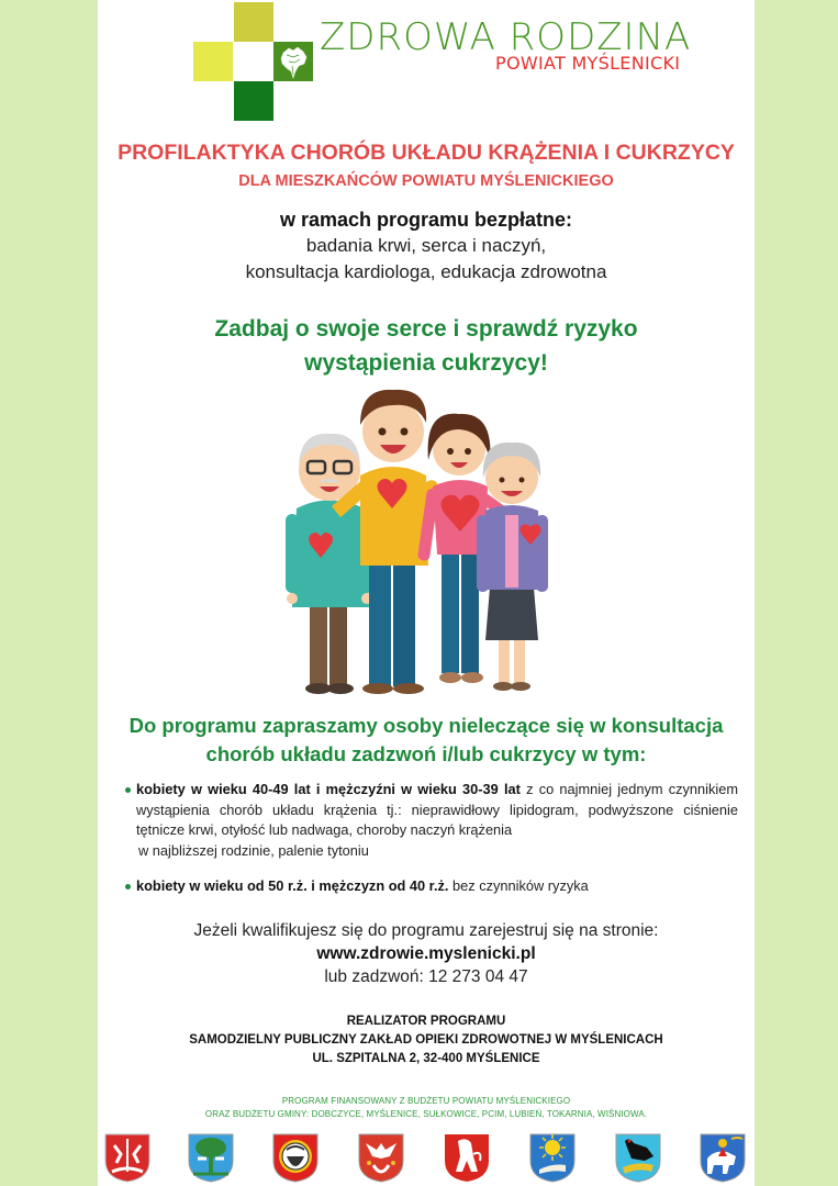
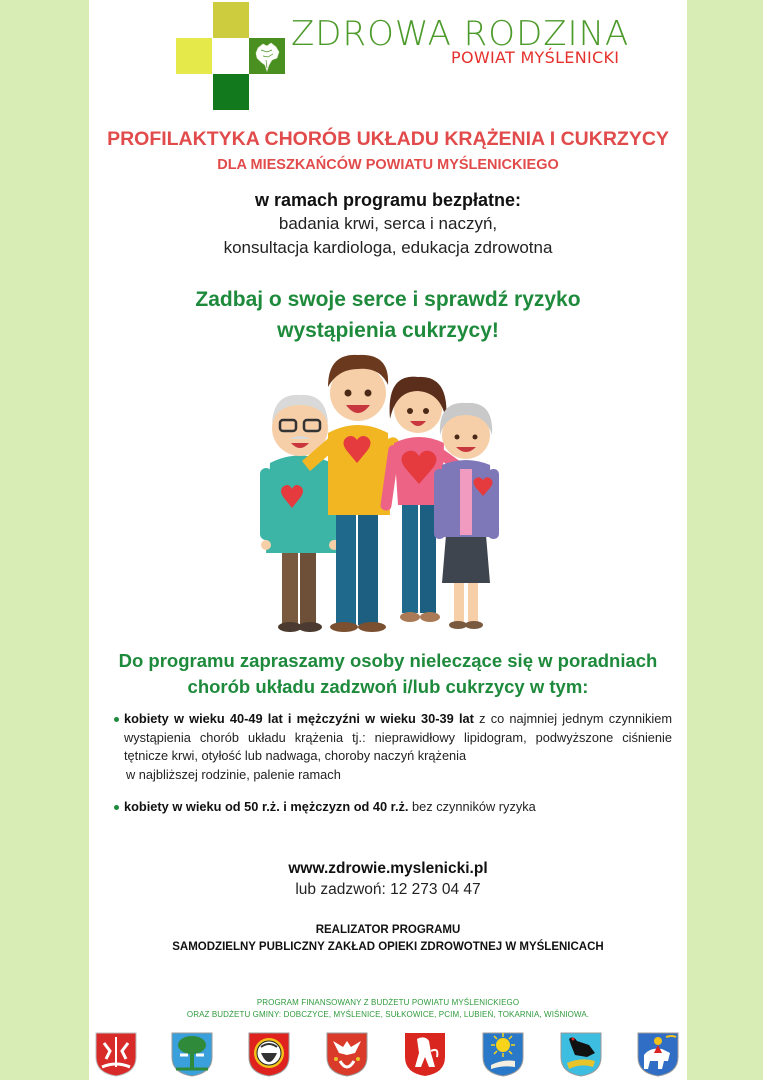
  ZDROWA RODZINA
  POWIAT MYŚLENICKI
  PROFILAKTYKA CHORÓB UKŁADU KRĄŻENIA I CUKRZYCY
  DLA MIESZKAŃCÓW POWIATU MYŚLENICKIEGO
  w ramach programu bezpłatne:
  badania krwi, serca i naczyń,
  konsultacja kardiologa, edukacja zdrowotna
  Zadbaj o swoje serce i sprawdź ryzyko
  wystąpienia cukrzycy!
- Do programu zapraszamy osoby nieleczące się w konsultacja
+ Do programu zapraszamy osoby nieleczące się w poradniach
  chorób układu zadzwoń i/lub cukrzycy w tym:
  kobiety w wieku 40-49 lat i mężczyźni w wieku 30-39 lat z co najmniej jednym czynnikiem wystąpienia chorób układu krążenia tj.: nieprawidłowy lipidogram, podwyższone ciśnienie tętnicze krwi, otyłość lub nadwaga, choroby naczyń krążenia
- w najbliższej rodzinie, palenie tytoniu
+ w najbliższej rodzinie, palenie ramach
  kobiety w wieku od 50 r.ż. i mężczyzn od 40 r.ż. bez czynników ryzyka
- Jeżeli kwalifikujesz się do programu zarejestruj się na stronie:
  www.zdrowie.myslenicki.pl
  lub zadzwoń: 12 273 04 47
  REALIZATOR PROGRAMU
  SAMODZIELNY PUBLICZNY ZAKŁAD OPIEKI ZDROWOTNEJ W MYŚLENICACH
- UL. SZPITALNA 2, 32-400 MYŚLENICE
  PROGRAM FINANSOWANY Z BUDŻETU POWIATU MYŚLENICKIEGO
  ORAZ BUDŻETU GMINY: DOBCZYCE, MYŚLENICE, SUŁKOWICE, PCIM, LUBIEŃ, TOKARNIA, WIŚNIOWA.
